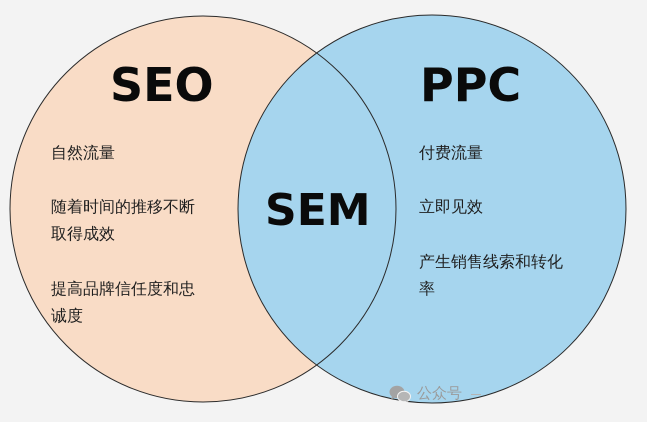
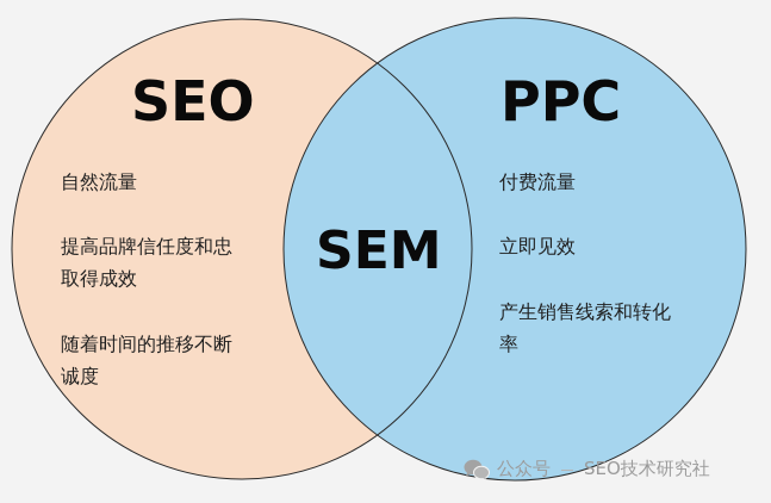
  SEO
  PPC
  SEM
  自然流量
- 随着时间的推移不断
+ 提高品牌信任度和忠
  取得成效
- 提高品牌信任度和忠
+ 随着时间的推移不断
  诚度
  付费流量
  立即见效
  产生销售线索和转化
  率
  公众号
+ SEO技术研究社
